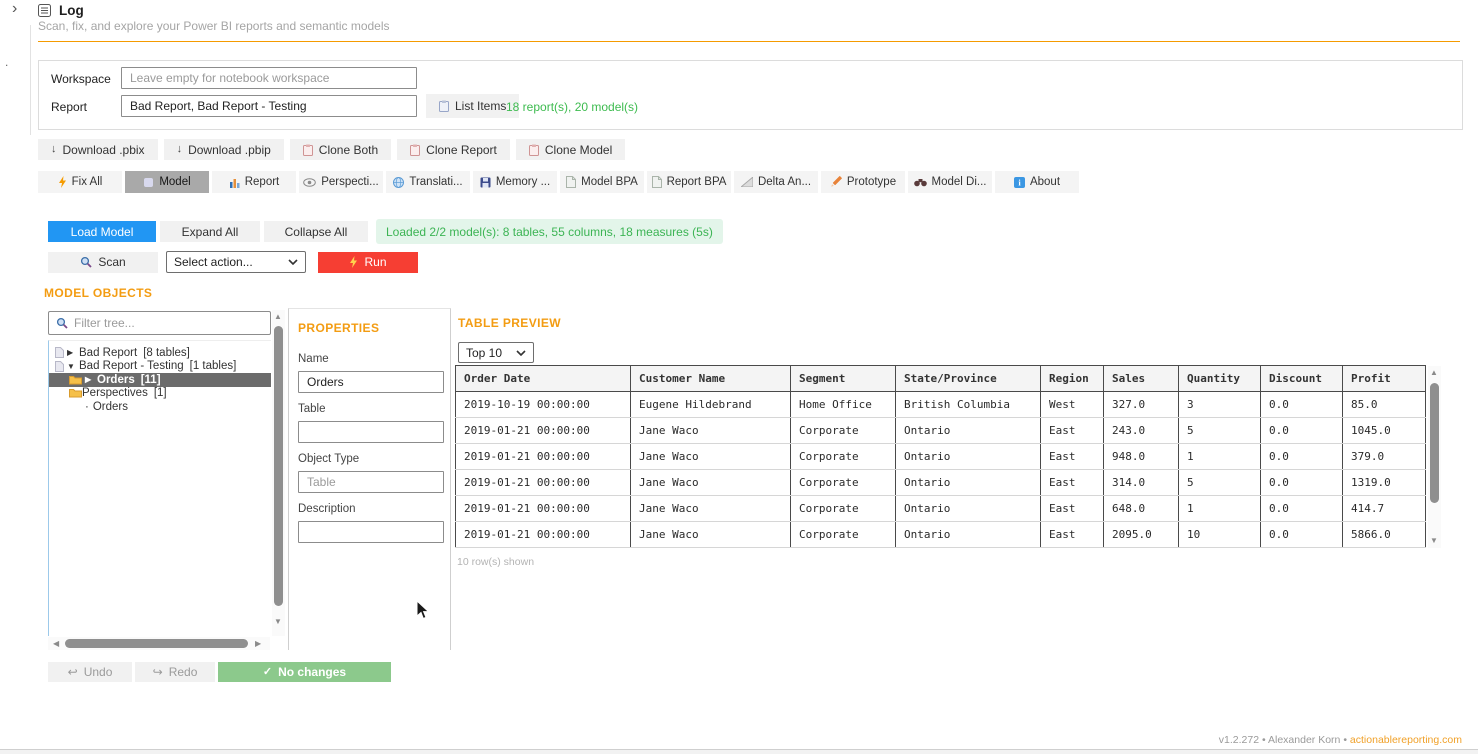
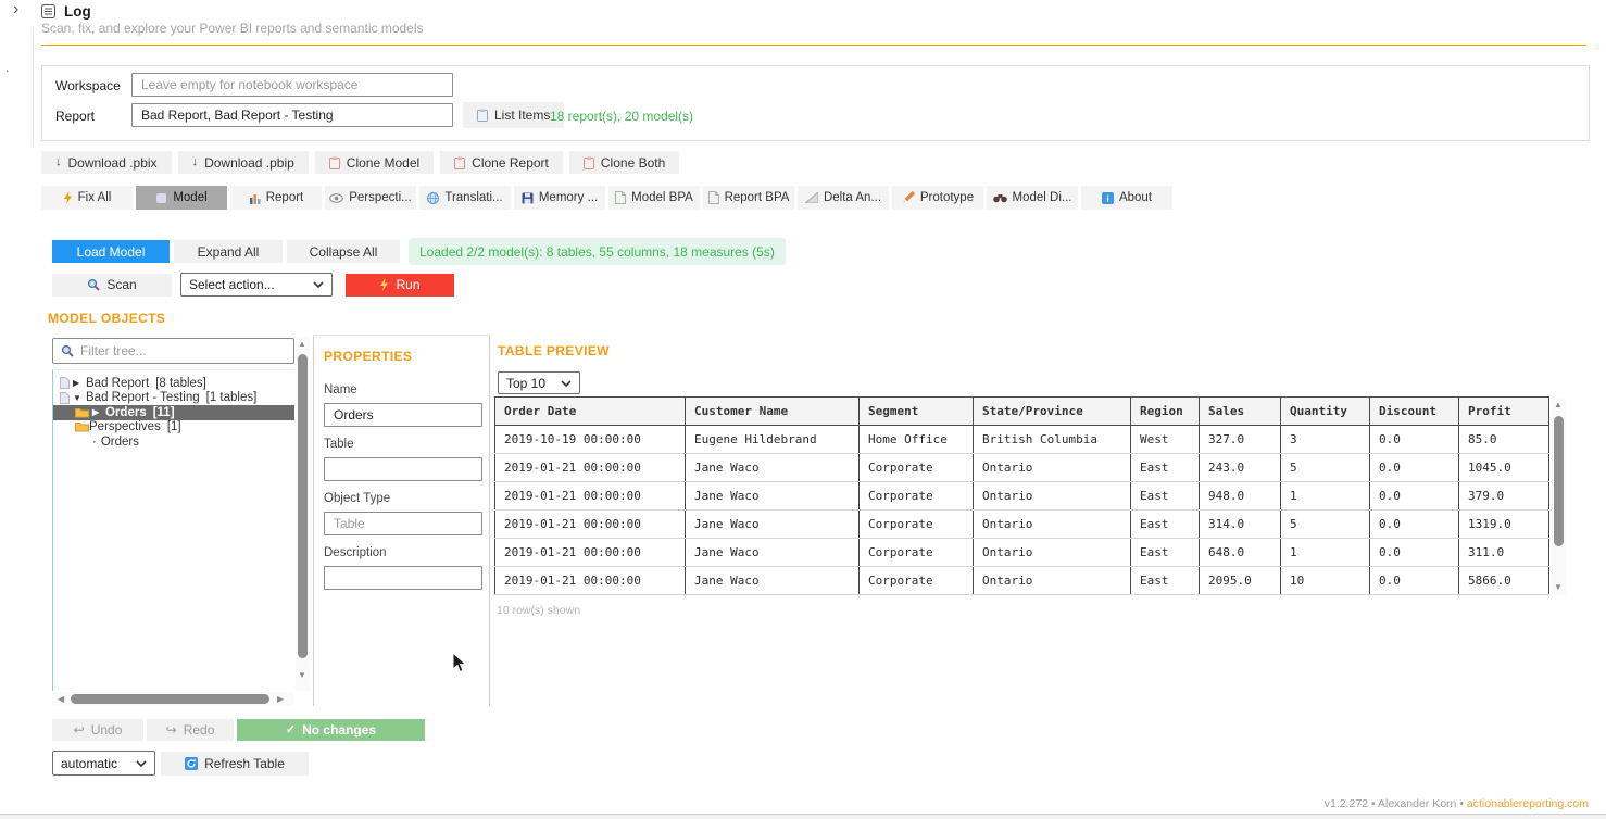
  ›
  .
  Log
  Scan, fix, and explore your Power BI reports and semantic models
  Workspace
  Leave empty for notebook workspace
  Report
  Bad Report, Bad Report - Testing
  List Items
  18 report(s), 20 model(s)
  ↓
  Download .pbix
  ↓
  Download .pbip
- Clone Both
+ Clone Model
  Clone Report
- Clone Model
+ Clone Both
  Fix All
  Model
  Report
  Perspecti...
  Translati...
  Memory ...
  Model BPA
  Report BPA
  Delta An...
  Prototype
  Model Di...
  i
  About
  Load Model
  Expand All
  Collapse All
  Loaded 2/2 model(s): 8 tables, 55 columns, 18 measures (5s)
  Scan
  Select action...
  Run
  MODEL OBJECTS
  Filter tree...
  ▶
  Bad Report
  [8 tables]
  ▼
  Bad Report - Testing
  [1 tables]
  ▶
  Orders
  [11]
  Perspectives
  [1]
  ·
  Orders
  ▲
  ▼
  ◀
  ▶
  PROPERTIES
  Name
  Orders
  Table
  Object Type
  Table
  Description
  TABLE PREVIEW
  Top 10
  Order Date	Customer Name	Segment	State/Province	Region	Sales	Quantity	Discount	Profit
  2019-10-19 00:00:00	Eugene Hildebrand	Home Office	British Columbia	West	327.0	3	0.0	85.0
  2019-01-21 00:00:00	Jane Waco	Corporate	Ontario	East	243.0	5	0.0	1045.0
  2019-01-21 00:00:00	Jane Waco	Corporate	Ontario	East	948.0	1	0.0	379.0
  2019-01-21 00:00:00	Jane Waco	Corporate	Ontario	East	314.0	5	0.0	1319.0
- 2019-01-21 00:00:00	Jane Waco	Corporate	Ontario	East	648.0	1	0.0	414.7
+ 2019-01-21 00:00:00	Jane Waco	Corporate	Ontario	East	648.0	1	0.0	311.0
  2019-01-21 00:00:00	Jane Waco	Corporate	Ontario	East	2095.0	10	0.0	5866.0
  ▲
  ▼
  10 row(s) shown
  ↩
  Undo
  ↪
  Redo
  ✓
  No changes
+ automatic
+ Refresh Table
  v1.2.272 • Alexander Korn • actionablereporting.com
